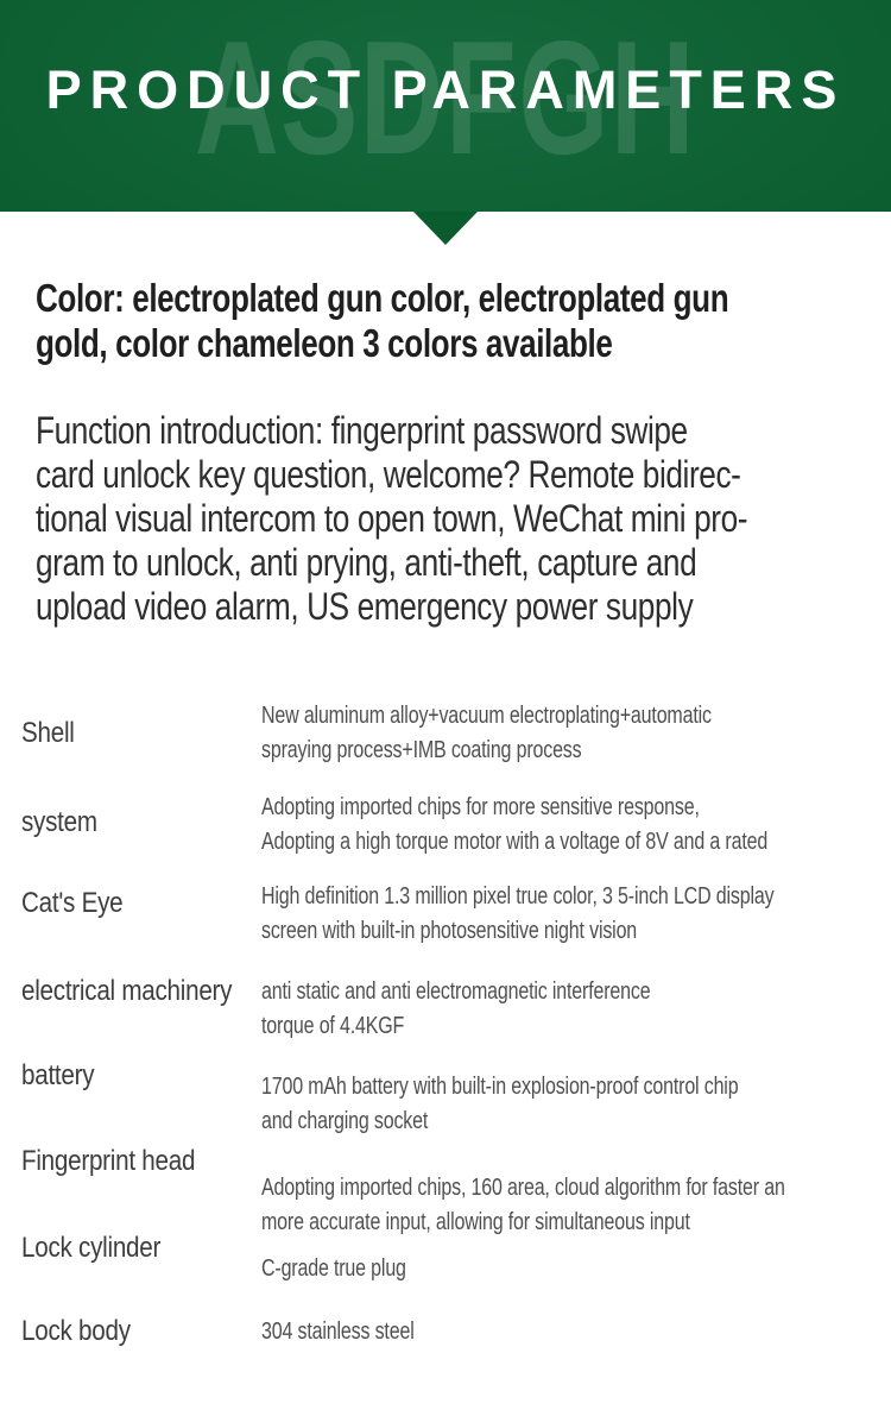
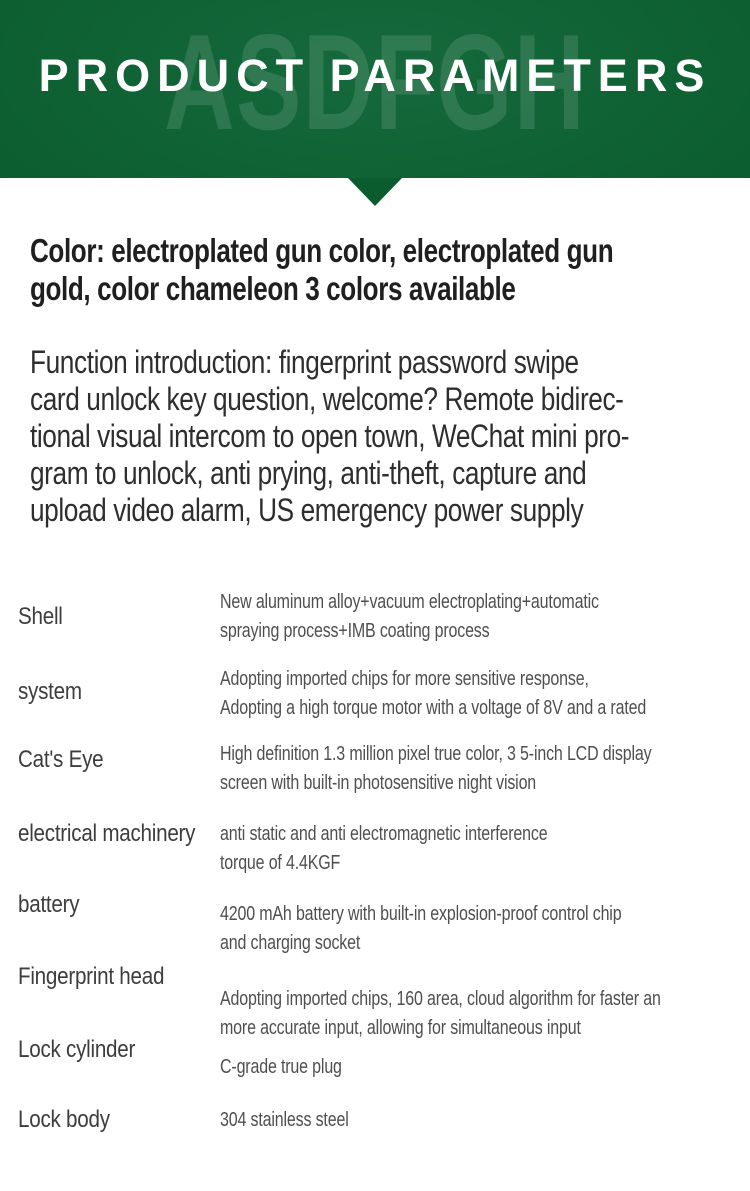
  ASDFGH
  PRODUCT PARAMETERS
  Color: electroplated gun color, electroplated gun
  gold, color chameleon 3 colors available
  Function introduction: fingerprint password swipe
  card unlock key question, welcome? Remote bidirec-
  tional visual intercom to open town, WeChat mini pro-
  gram to unlock, anti prying, anti-theft, capture and
  upload video alarm, US emergency power supply
  Shell
  New aluminum alloy+vacuum electroplating+automatic
  spraying process+IMB coating process
  system
  Adopting imported chips for more sensitive response,
  Adopting a high torque motor with a voltage of 8V and a rated
  Cat's Eye
  High definition 1.3 million pixel true color, 3 5-inch LCD display
  screen with built-in photosensitive night vision
  electrical machinery
  anti static and anti electromagnetic interference
  torque of 4.4KGF
  battery
- 1700 mAh battery with built-in explosion-proof control chip
+ 4200 mAh battery with built-in explosion-proof control chip
  and charging socket
  Fingerprint head
  Adopting imported chips, 160 area, cloud algorithm for faster an
  more accurate input, allowing for simultaneous input
  Lock cylinder
  C-grade true plug
  Lock body
  304 stainless steel
